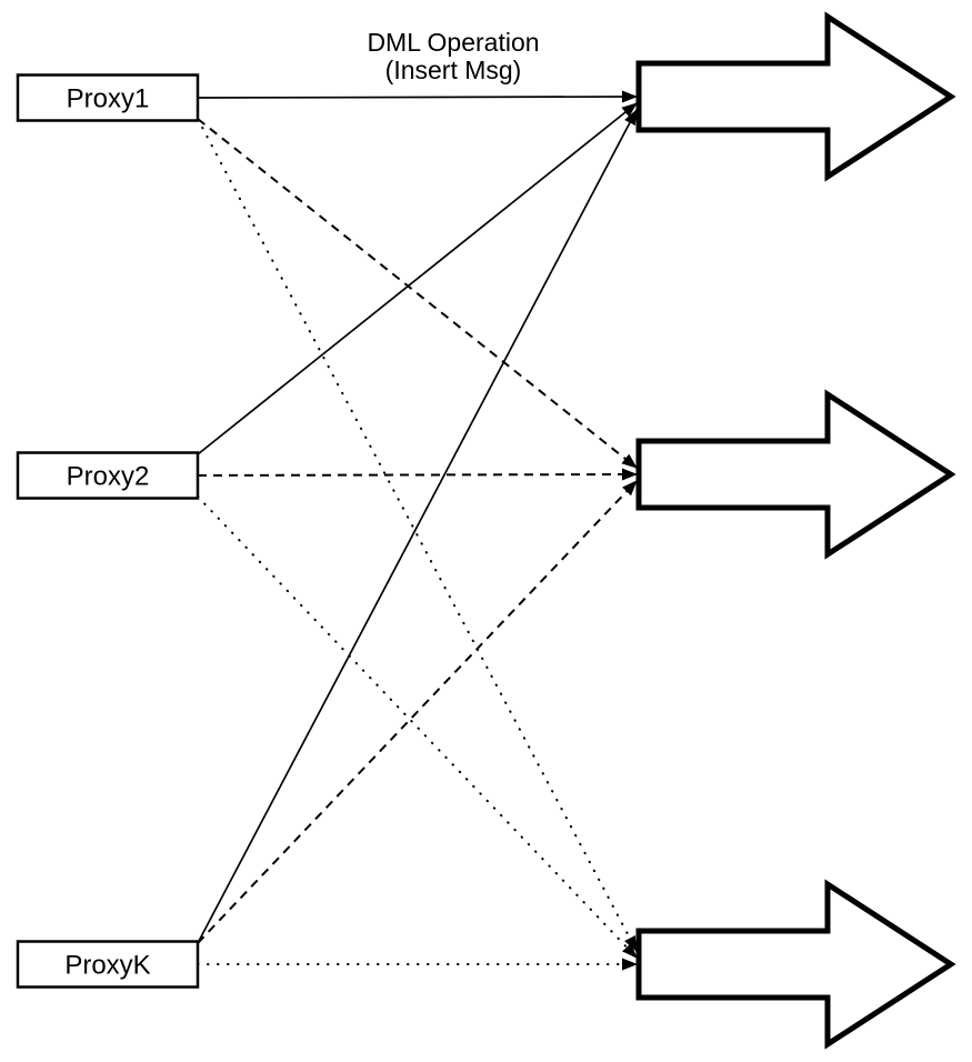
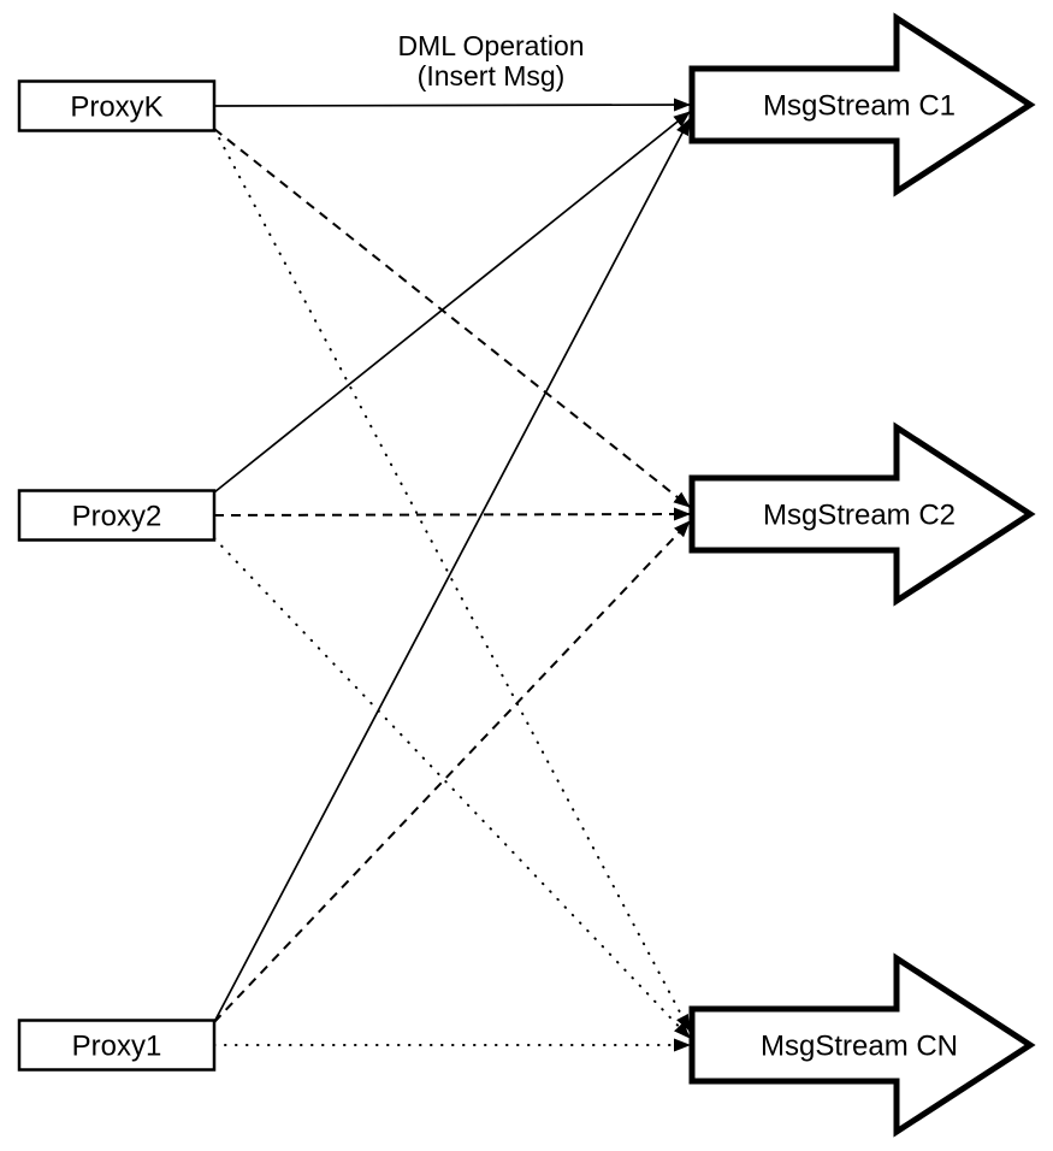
+ MsgStream C1
+ MsgStream C2
+ MsgStream CN
- Proxy1
+ ProxyK
  Proxy2
- ProxyK
+ Proxy1
  DML Operation
  (Insert Msg)
